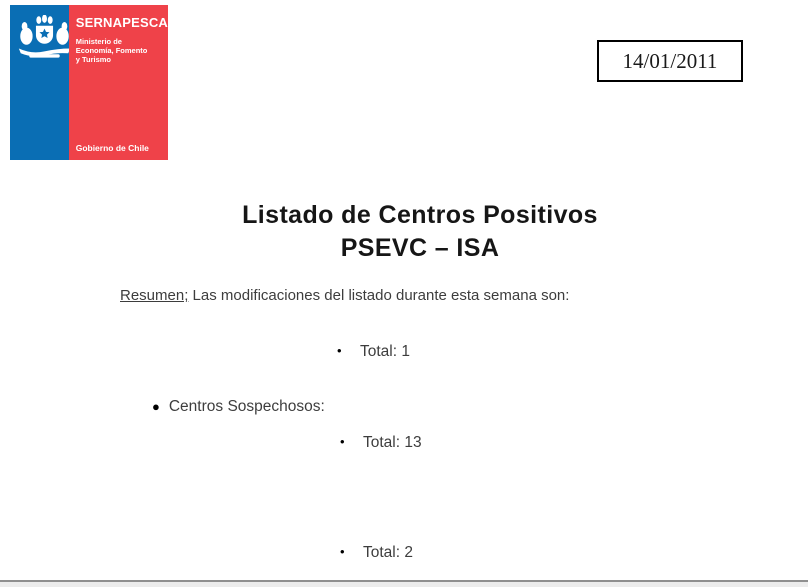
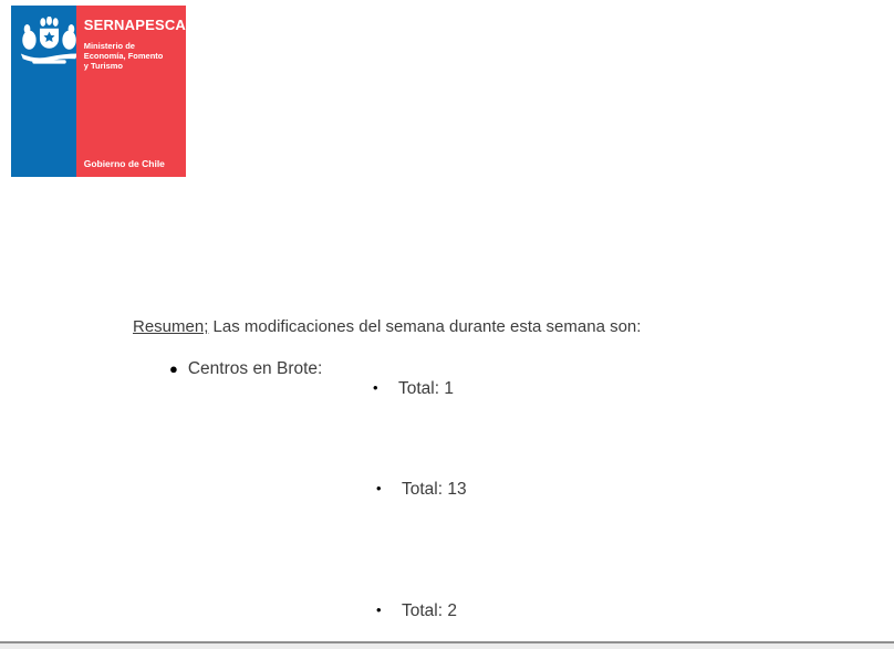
  SERNAPESCA
  Ministerio de
  Economía, Fomento
  y Turismo
  Gobierno de Chile
- 14/01/2011
- Listado de Centros Positivos
- PSEVC – ISA
- Resumen; Las modificaciones del listado durante esta semana son:
+ Resumen; Las modificaciones del semana durante esta semana son:
+ ● Centros en Brote:
  •
  Total: 1
- ● Centros Sospechosos:
  •
  Total: 13
  •
  Total: 2
